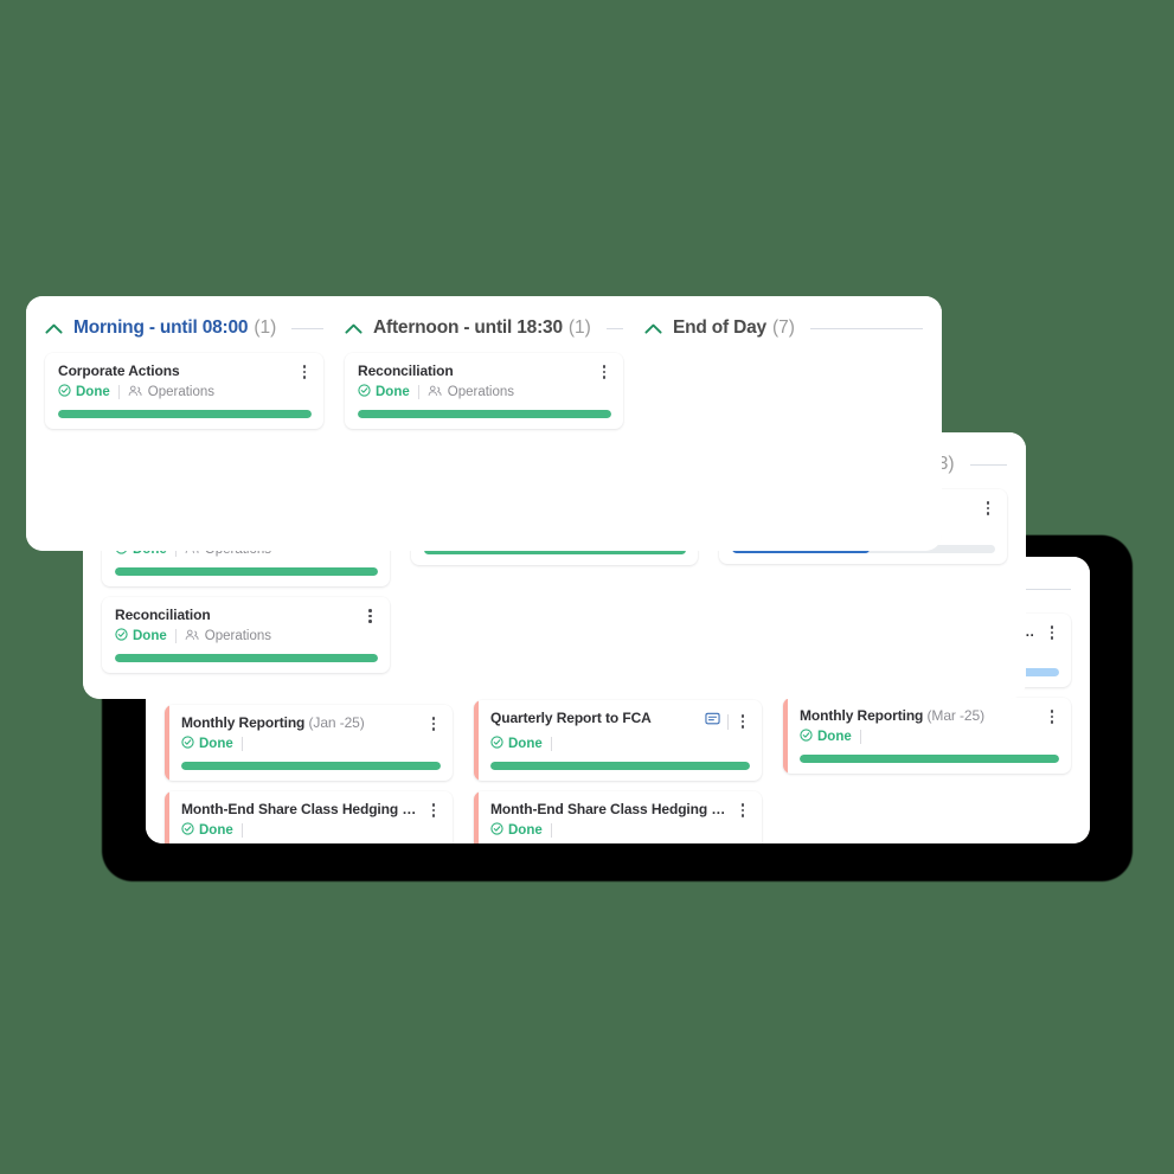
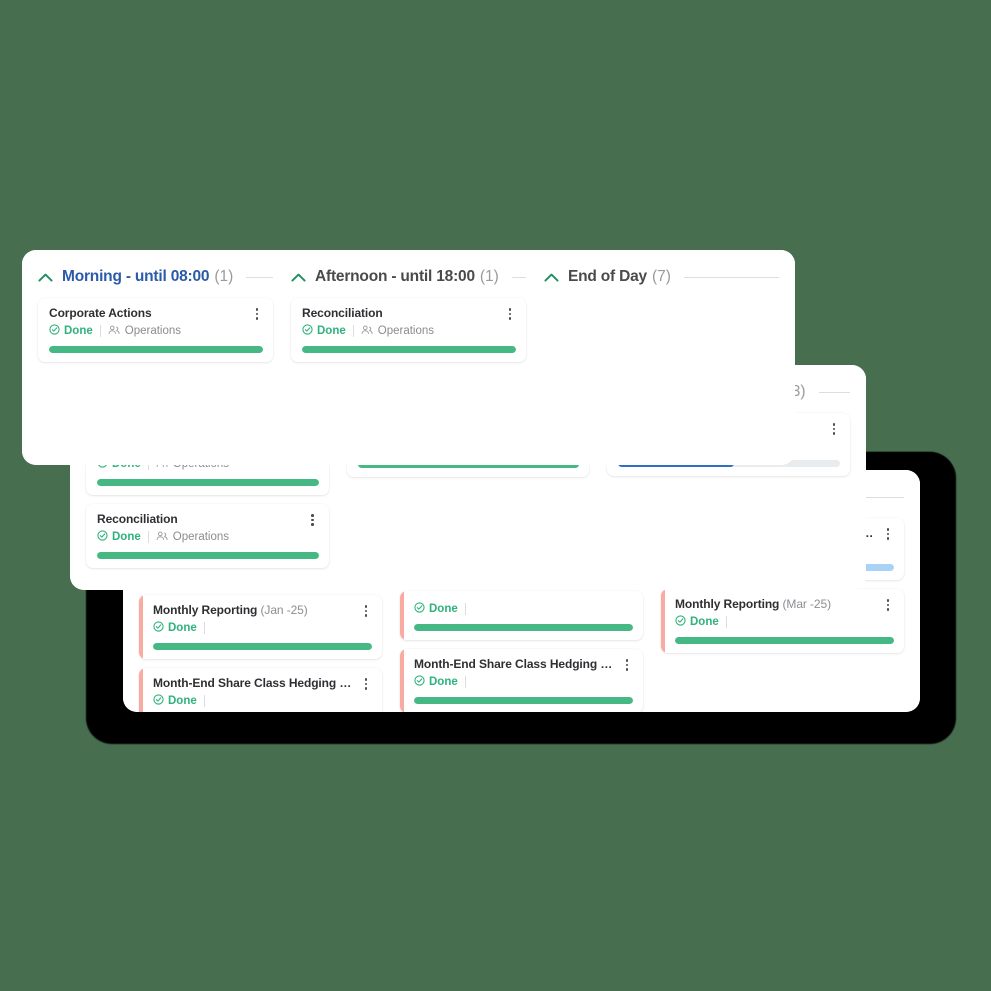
  Morning - until 08:00
  (1)
  Corporate Actions
  Done
  Operations
- Afternoon - until 18:30
+ Afternoon - until 18:00
  (1)
  Reconciliation
  Done
  Operations
  End of Day
  (7)
  Reconciliation
  Done
  Operations
  Monthly Reporting (Jan -25)
  Done
  Month-End Share Class Hedging (Ja
  Done
- Quarterly Report to FCA
  Done
  Month-End Share Class Hedging (Fe
  Done
  Monthly Reporting (Mar -25)
  Done
